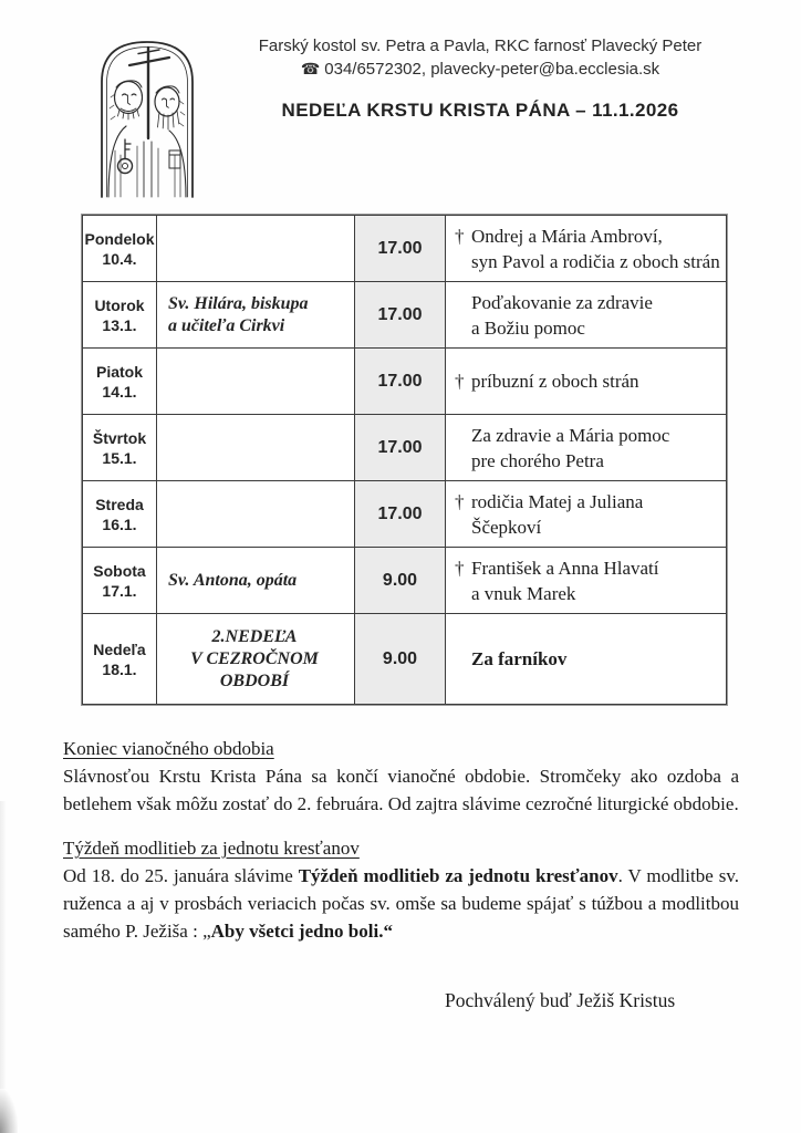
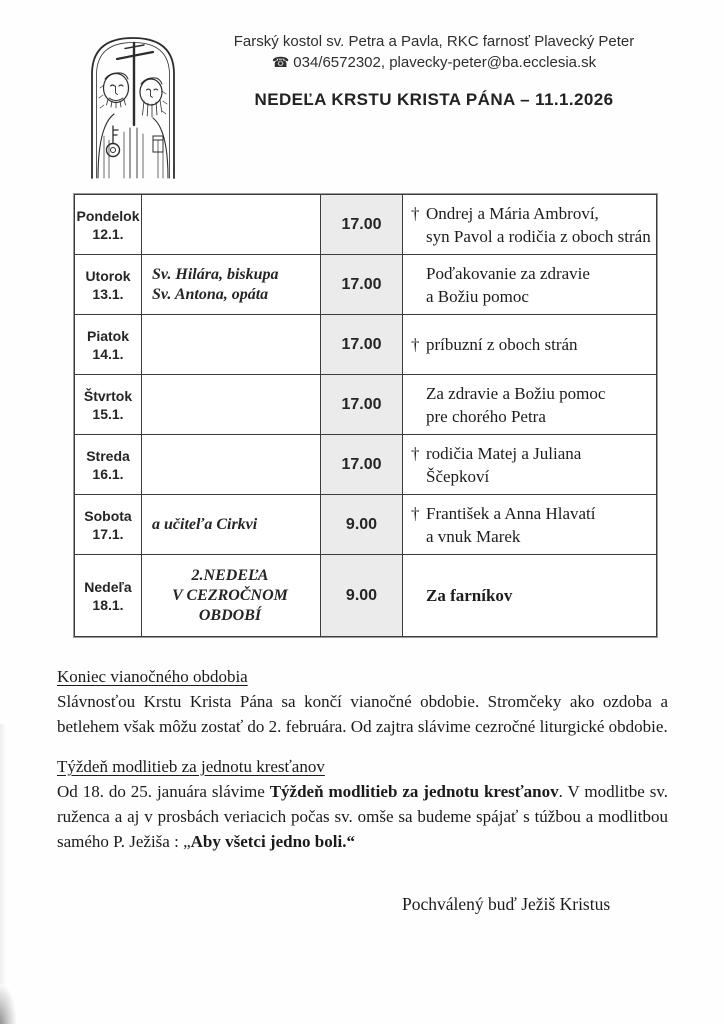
  Farský kostol sv. Petra a Pavla, RKC farnosť Plavecký Peter
  ☎ 034/6572302, plavecky-peter@ba.ecclesia.sk
  NEDEĽA KRSTU KRISTA PÁNA – 11.1.2026
- Pondelok 10.4.		17.00	† Ondrej a Mária Ambroví, syn Pavol a rodičia z oboch strán
+ Pondelok 12.1.		17.00	† Ondrej a Mária Ambroví, syn Pavol a rodičia z oboch strán
- Utorok 13.1.	Sv. Hilára, biskupa a učiteľa Cirkvi	17.00	Poďakovanie za zdravie a Božiu pomoc
+ Utorok 13.1.	Sv. Hilára, biskupa Sv. Antona, opáta	17.00	Poďakovanie za zdravie a Božiu pomoc
  Piatok 14.1.		17.00	† príbuzní z oboch strán
- Štvrtok 15.1.		17.00	Za zdravie a Mária pomoc pre chorého Petra
+ Štvrtok 15.1.		17.00	Za zdravie a Božiu pomoc pre chorého Petra
  Streda 16.1.		17.00	† rodičia Matej a Juliana Ščepkoví
- Sobota 17.1.	Sv. Antona, opáta	9.00	† František a Anna Hlavatí a vnuk Marek
+ Sobota 17.1.	a učiteľa Cirkvi	9.00	† František a Anna Hlavatí a vnuk Marek
  Nedeľa 18.1.	2.NEDEĽA V CEZROČNOM OBDOBÍ	9.00	Za farníkov
  Koniec vianočného obdobia
  Slávnosťou Krstu Krista Pána sa končí vianočné obdobie. Stromčeky ako ozdoba a betlehem však môžu zostať do 2. februára. Od zajtra slávime cezročné liturgické obdobie.
  Týždeň modlitieb za jednotu kresťanov
  Od 18. do 25. januára slávime Týždeň modlitieb za jednotu kresťanov. V modlitbe sv. ruženca a aj v prosbách veriacich počas sv. omše sa budeme spájať s túžbou a modlitbou samého P. Ježiša : „Aby všetci jedno boli.“
  Pochválený buď Ježiš Kristus
